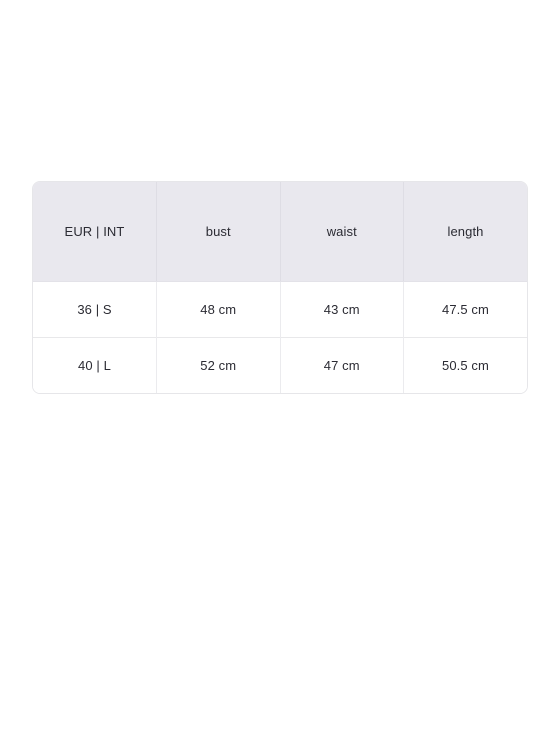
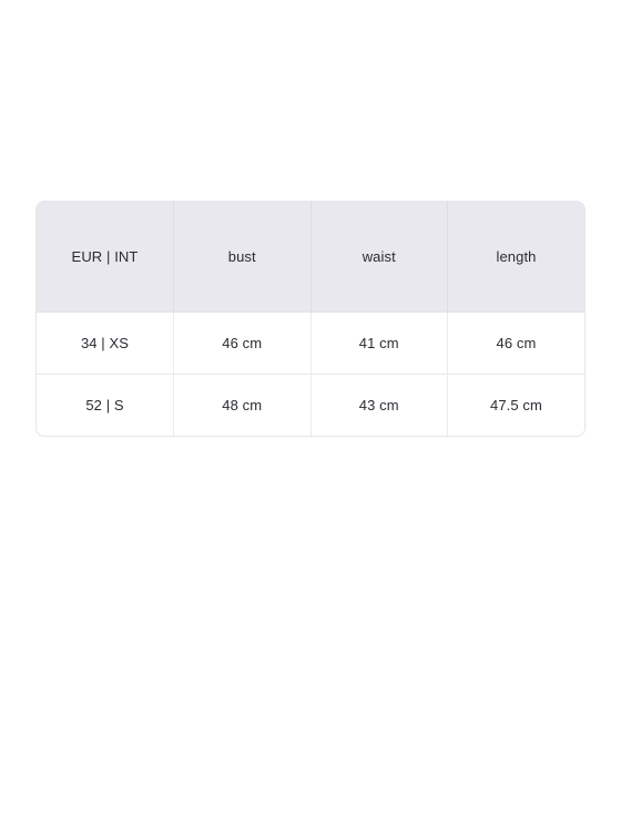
  EUR | INT	bust	waist	length
+ 34 | XS	46 cm	41 cm	46 cm
- 36 | S	48 cm	43 cm	47.5 cm
+ 52 | S	48 cm	43 cm	47.5 cm
- 40 | L	52 cm	47 cm	50.5 cm
